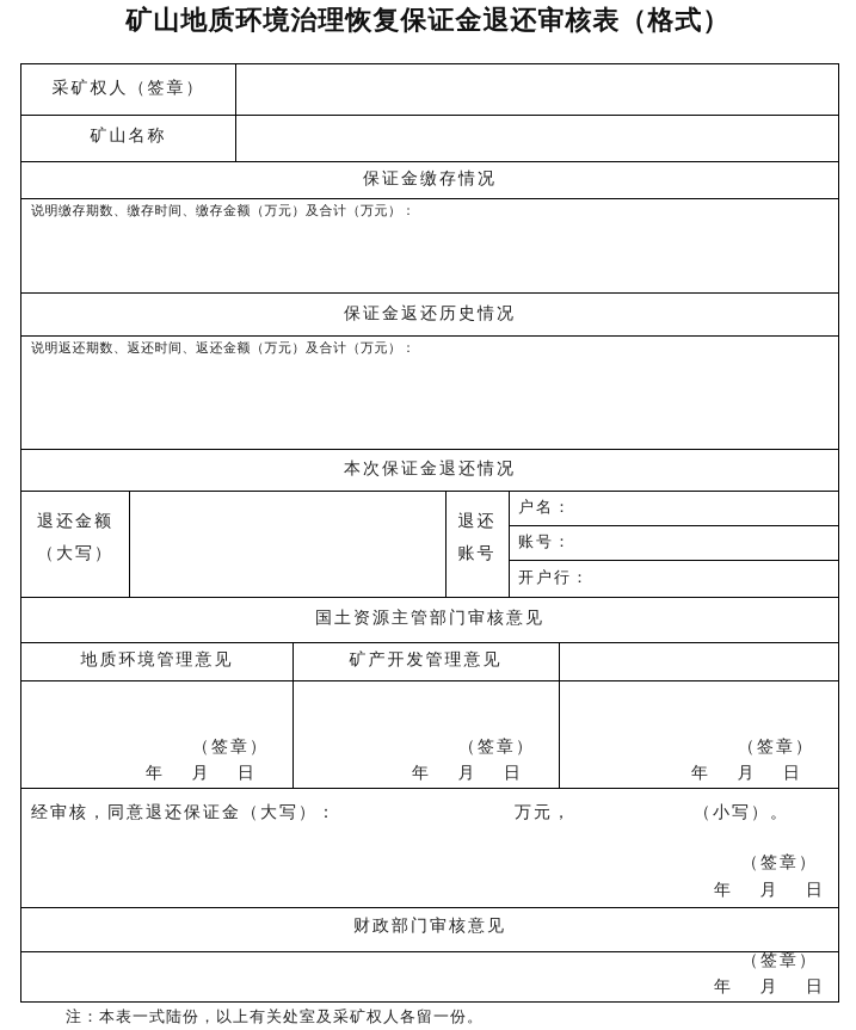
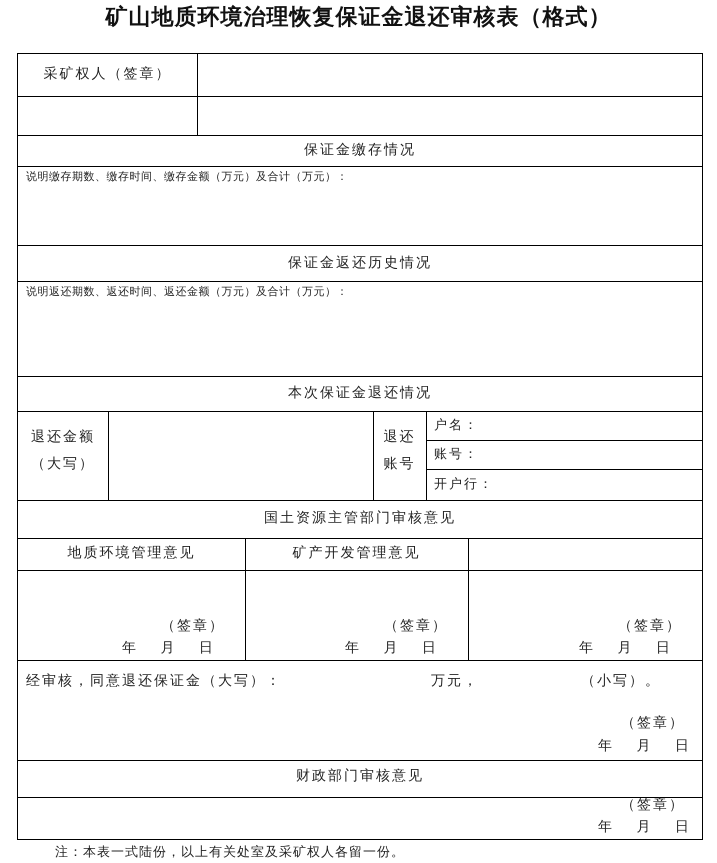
  矿山地质环境治理恢复保证金退还审核表（格式）
  采矿权人（签章）
- 矿山名称
  保证金缴存情况
  说明缴存期数、缴存时间、缴存金额（万元）及合计（万元）：
  保证金返还历史情况
  说明返还期数、返还时间、返还金额（万元）及合计（万元）：
  本次保证金退还情况
  退还金额
  （大写）
  退还
  账号
  户名：
  账号：
  开户行：
  国土资源主管部门审核意见
  地质环境管理意见
  矿产开发管理意见
  （签章）
  年 月 日
  （签章）
  年 月 日
  （签章）
  年 月 日
  经审核，同意退还保证金（大写）：
  万元，
  （小写）。
  （签章）
  年 月 日
  财政部门审核意见
  （签章）
  年 月 日
  注：本表一式陆份，以上有关处室及采矿权人各留一份。
